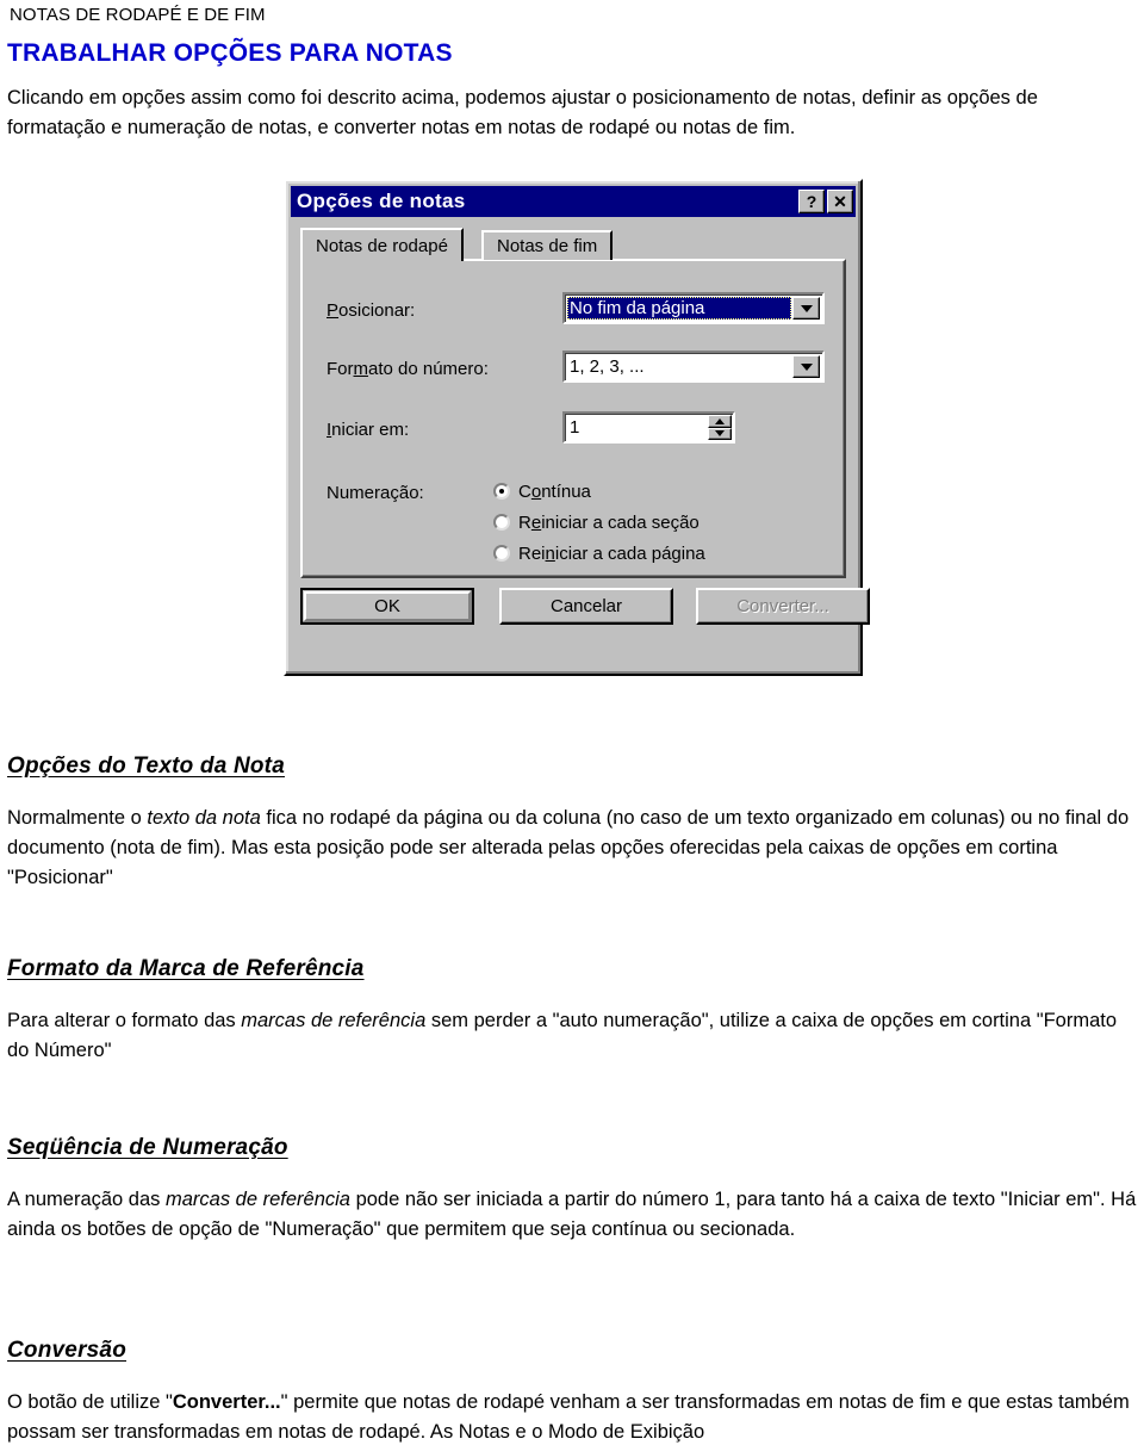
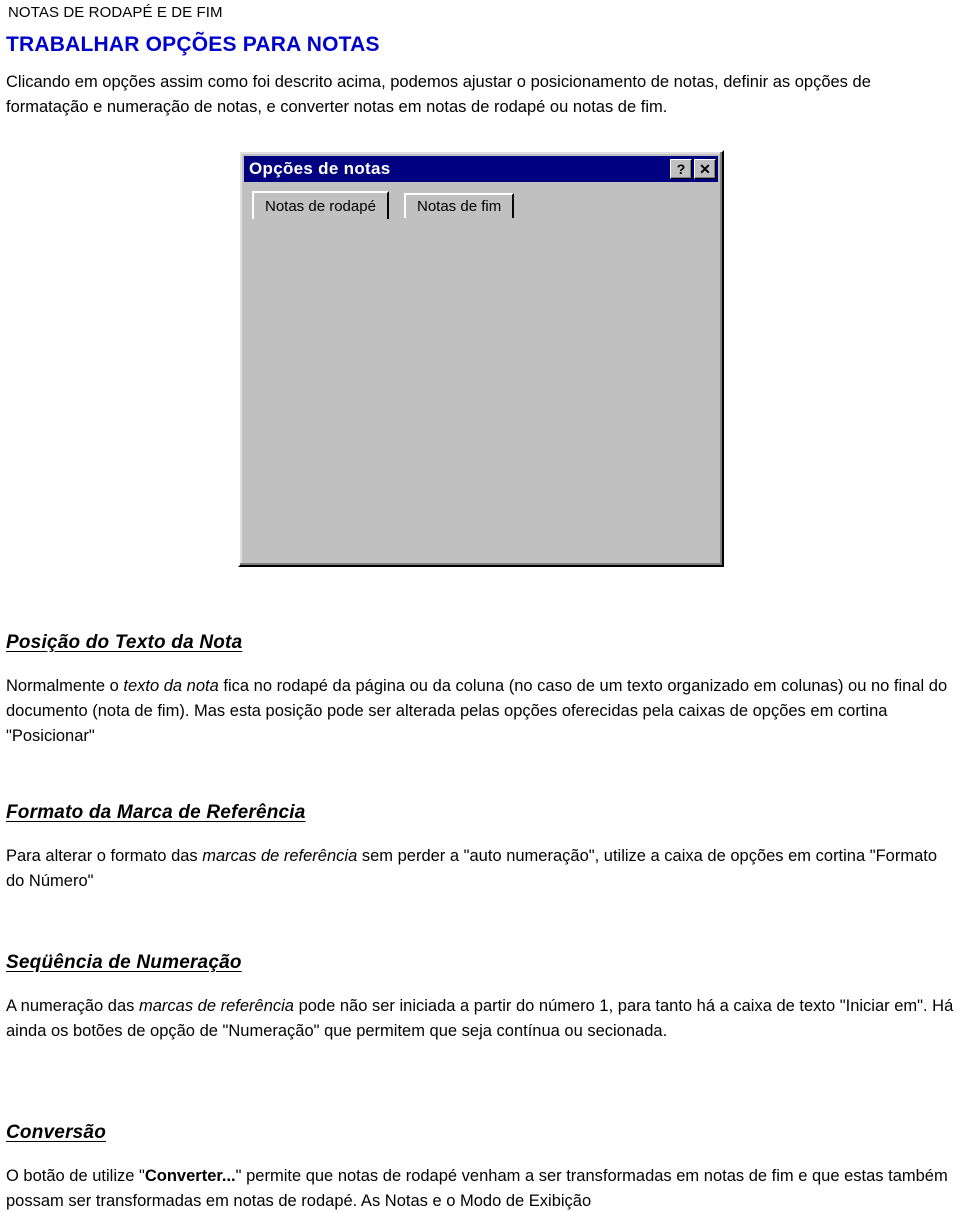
  NOTAS DE RODAPÉ E DE FIM
  TRABALHAR OPÇÕES PARA NOTAS
  Clicando em opções assim como foi descrito acima, podemos ajustar o posicionamento de notas, definir as opções de formatação e numeração de notas, e converter notas em notas de rodapé ou notas de fim.
  Opções de notas
  ?
  ✕
  Notas de rodapé
  Notas de fim
- Posicionar:
- No fim da página
- Formato do número:
- 1, 2, 3, ...
- Iniciar em:
- 1
- Numeração:
- Contínua
- Reiniciar a cada seção
- Reiniciar a cada página
- OK
- Cancelar
- Converter...
- Opções do Texto da Nota
+ Posição do Texto da Nota
  Normalmente o texto da nota fica no rodapé da página ou da coluna (no caso de um texto organizado em colunas) ou no final do documento (nota de fim). Mas esta posição pode ser alterada pelas opções oferecidas pela caixas de opções em cortina "Posicionar"
  Formato da Marca de Referência
  Para alterar o formato das marcas de referência sem perder a "auto numeração", utilize a caixa de opções em cortina "Formato do Número"
  Seqüência de Numeração
  A numeração das marcas de referência pode não ser iniciada a partir do número 1, para tanto há a caixa de texto "Iniciar em". Há ainda os botões de opção de "Numeração" que permitem que seja contínua ou secionada.
  Conversão
  O botão de utilize "Converter..." permite que notas de rodapé venham a ser transformadas em notas de fim e que estas também possam ser transformadas em notas de rodapé. As Notas e o Modo de Exibição
